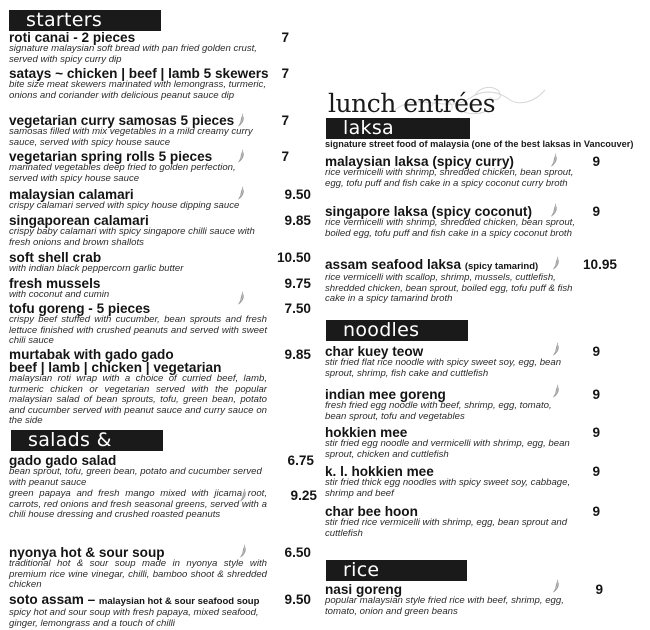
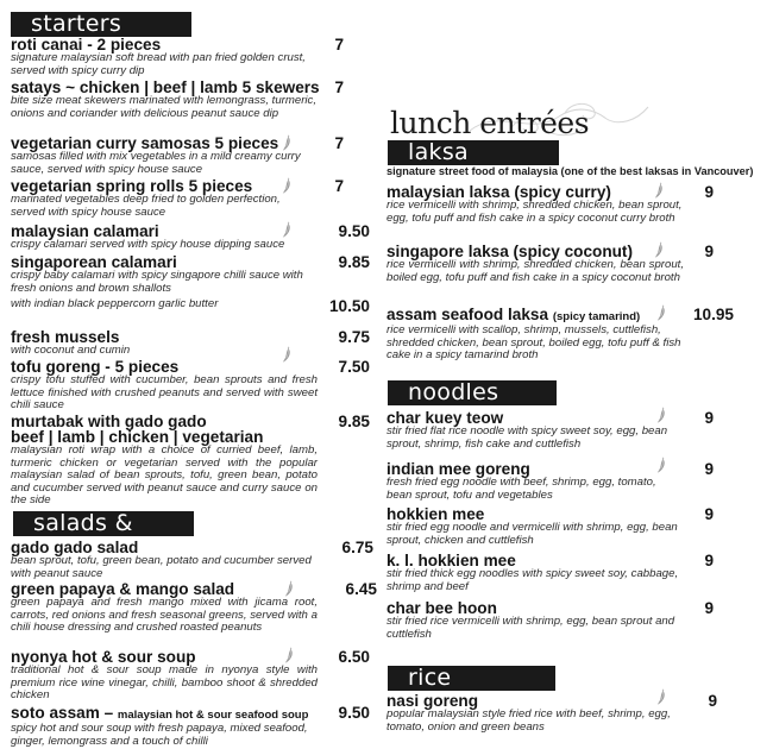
  starters
  roti canai - 2 pieces
  signature malaysian soft bread with pan fried golden crust, served with spicy curry dip
  7
  satays ~ chicken | beef | lamb 5 skewers
  bite size meat skewers marinated with lemongrass, turmeric, onions and coriander with delicious peanut sauce dip
  7
  vegetarian curry samosas 5 pieces
  samosas filled with mix vegetables in a mild creamy curry sauce, served with spicy house sauce
  7
  vegetarian spring rolls 5 pieces
  marinated vegetables deep fried to golden perfection, served with spicy house sauce
  7
  malaysian calamari
  crispy calamari served with spicy house dipping sauce
  9.50
  singaporean calamari
  crispy baby calamari with spicy singapore chilli sauce with fresh onions and brown shallots
  9.85
- soft shell crab
  with indian black peppercorn garlic butter
  10.50
  fresh mussels
  with coconut and cumin
  9.75
  tofu goreng - 5 pieces
- crispy beef stuffed with cucumber, bean sprouts and fresh lettuce finished with crushed peanuts and served with sweet chili sauce
+ crispy tofu stuffed with cucumber, bean sprouts and fresh lettuce finished with crushed peanuts and served with sweet chili sauce
  7.50
  murtabak with gado gado
  beef | lamb | chicken | vegetarian
  malaysian roti wrap with a choice of curried beef, lamb, turmeric chicken or vegetarian served with the popular malaysian salad of bean sprouts, tofu, green bean, potato and cucumber served with peanut sauce and curry sauce on the side
  9.85
  salads & soups
  gado gado salad
  bean sprout, tofu, green bean, potato and cucumber served with peanut sauce
  6.75
+ green papaya & mango salad
  green papaya and fresh mango mixed with jicama root, carrots, red onions and fresh seasonal greens, served with a chili house dressing and crushed roasted peanuts
- 9.25
+ 6.45
  nyonya hot & sour soup
  traditional hot & sour soup made in nyonya style with premium rice wine vinegar, chilli, bamboo shoot & shredded chicken
  6.50
  soto assam – malaysian hot & sour seafood soup
  spicy hot and sour soup with fresh papaya, mixed seafood, ginger, lemongrass and a touch of chilli
  9.50
  lunch entrées
  laksa
  signature street food of malaysia (one of the best laksas in Vancouver)
  malaysian laksa (spicy curry)
  rice vermicelli with shrimp, shredded chicken, bean sprout, egg, tofu puff and fish cake in a spicy coconut curry broth
  9
  singapore laksa (spicy coconut)
  rice vermicelli with shrimp, shredded chicken, bean sprout, boiled egg, tofu puff and fish cake in a spicy coconut broth
  9
  assam seafood laksa (spicy tamarind)
  rice vermicelli with scallop, shrimp, mussels, cuttlefish, shredded chicken, bean sprout, boiled egg, tofu puff & fish cake in a spicy tamarind broth
  10.95
  noodles
  char kuey teow
  stir fried flat rice noodle with spicy sweet soy, egg, bean sprout, shrimp, fish cake and cuttlefish
  9
  indian mee goreng
  fresh fried egg noodle with beef, shrimp, egg, tomato, bean sprout, tofu and vegetables
  9
  hokkien mee
  stir fried egg noodle and vermicelli with shrimp, egg, bean sprout, chicken and cuttlefish
  9
  k. l. hokkien mee
  stir fried thick egg noodles with spicy sweet soy, cabbage, shrimp and beef
  9
  char bee hoon
  stir fried rice vermicelli with shrimp, egg, bean sprout and cuttlefish
  9
  rice
  nasi goreng
  popular malaysian style fried rice with beef, shrimp, egg, tomato, onion and green beans
  9
